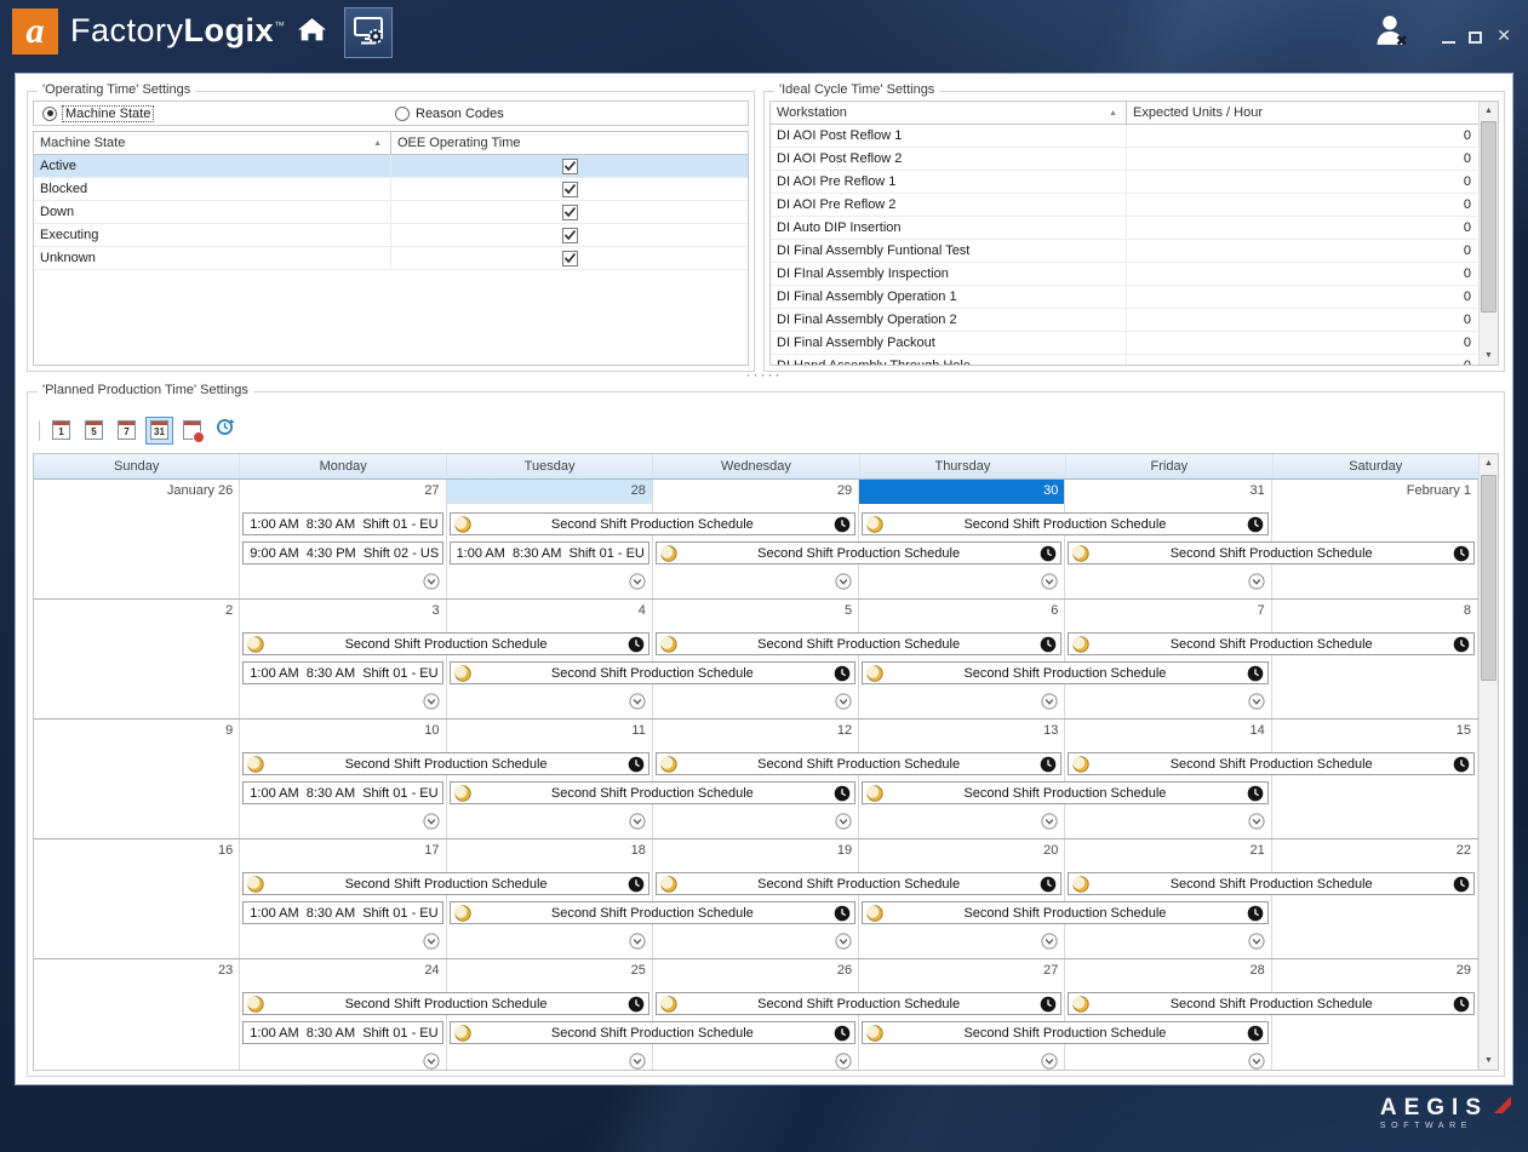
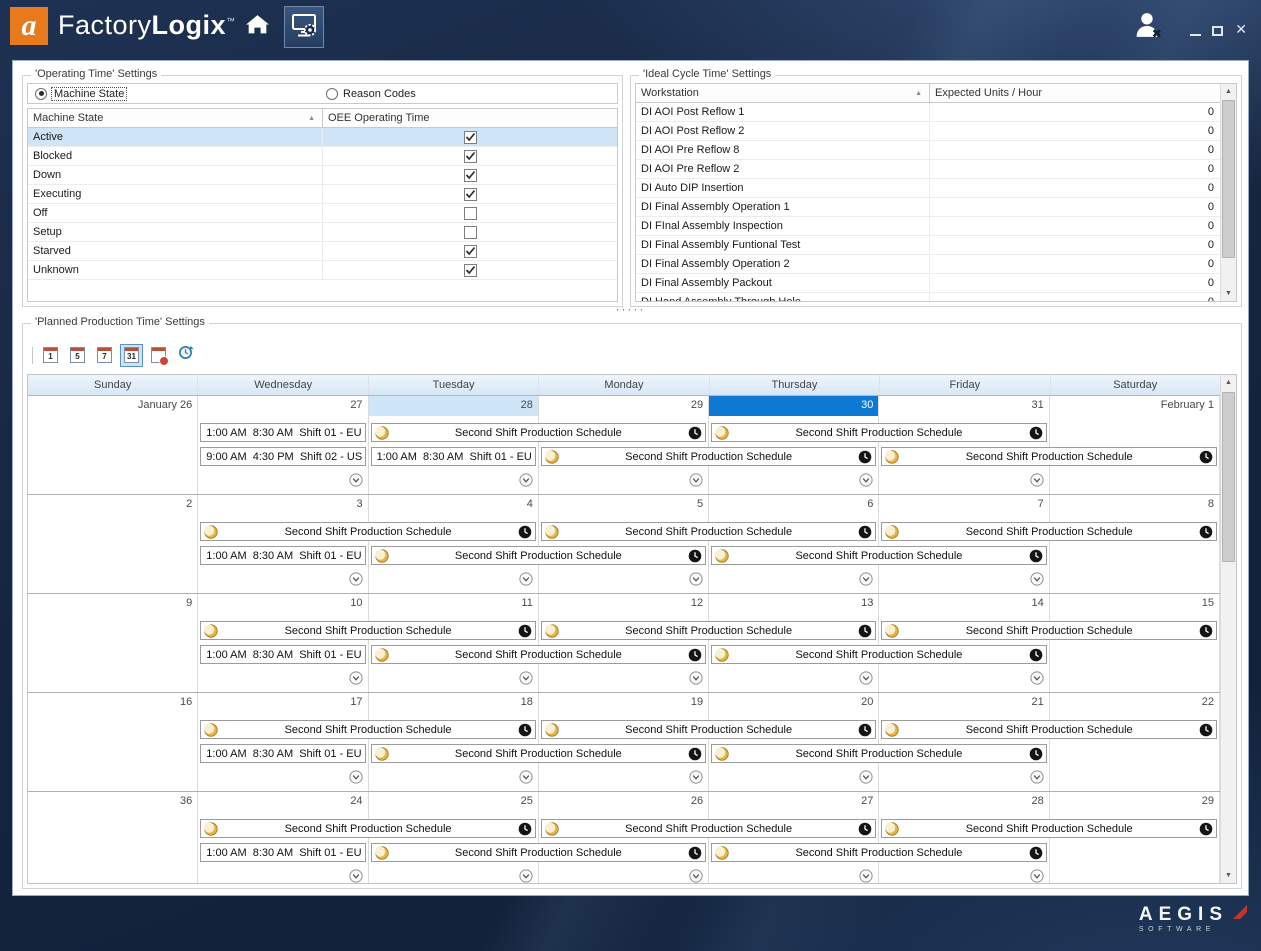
  a
  FactoryLogix™
  ✕
  'Operating Time' Settings
  Machine State
  Reason Codes
  Machine State
  OEE Operating Time
  Active
  Blocked
  Down
  Executing
+ Off
+ Setup
+ Starved
  Unknown
  'Ideal Cycle Time' Settings
  Workstation
  Expected Units / Hour
  DI AOI Post Reflow 1
  0
  DI AOI Post Reflow 2
  0
- DI AOI Pre Reflow 1
+ DI AOI Pre Reflow 8
  0
  DI AOI Pre Reflow 2
  0
  DI Auto DIP Insertion
  0
- DI Final Assembly Funtional Test
+ DI Final Assembly Operation 1
  0
  DI FInal Assembly Inspection
  0
- DI Final Assembly Operation 1
+ DI Final Assembly Funtional Test
  0
  DI Final Assembly Operation 2
  0
  DI Final Assembly Packout
  0
  ·····
  'Planned Production Time' Settings
  1
  5
  7
  31
  Sunday
- Monday
+ Wednesday
  Tuesday
- Wednesday
+ Monday
  Thursday
  Friday
  Saturday
  January 26
  27
  28
  29
  30
  31
  February 1
  1:00 AM 8:30 AM Shift 01 - EU
  Second Shift Production Schedule
  Second Shift Production Schedule
  9:00 AM 4:30 PM Shift 02 - US
  1:00 AM 8:30 AM Shift 01 - EU
  Second Shift Production Schedule
  Second Shift Production Schedule
  2
  3
  4
  5
  6
  7
  8
  Second Shift Production Schedule
  Second Shift Production Schedule
  Second Shift Production Schedule
  1:00 AM 8:30 AM Shift 01 - EU
  Second Shift Production Schedule
  Second Shift Production Schedule
  9
  10
  11
  12
  13
  14
  15
  Second Shift Production Schedule
  Second Shift Production Schedule
  Second Shift Production Schedule
  1:00 AM 8:30 AM Shift 01 - EU
  Second Shift Production Schedule
  Second Shift Production Schedule
  16
  17
  18
  19
  20
  21
  22
  Second Shift Production Schedule
  Second Shift Production Schedule
  Second Shift Production Schedule
  1:00 AM 8:30 AM Shift 01 - EU
  Second Shift Production Schedule
  Second Shift Production Schedule
- 23
+ 36
  24
  25
  26
  27
  28
  29
  Second Shift Production Schedule
  Second Shift Production Schedule
  Second Shift Production Schedule
  1:00 AM 8:30 AM Shift 01 - EU
  Second Shift Production Schedule
  Second Shift Production Schedule
  AEGIS
